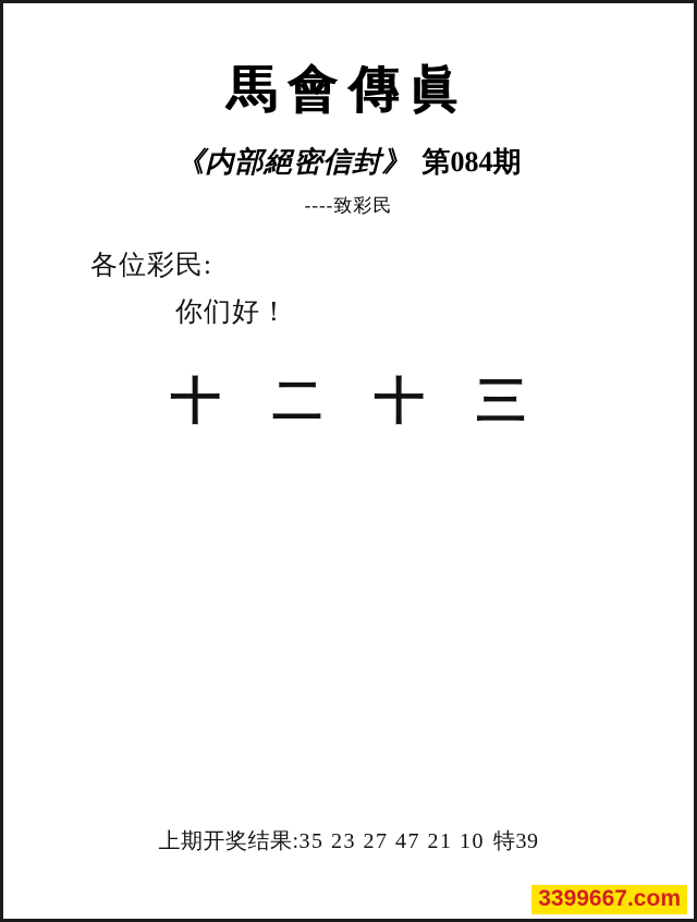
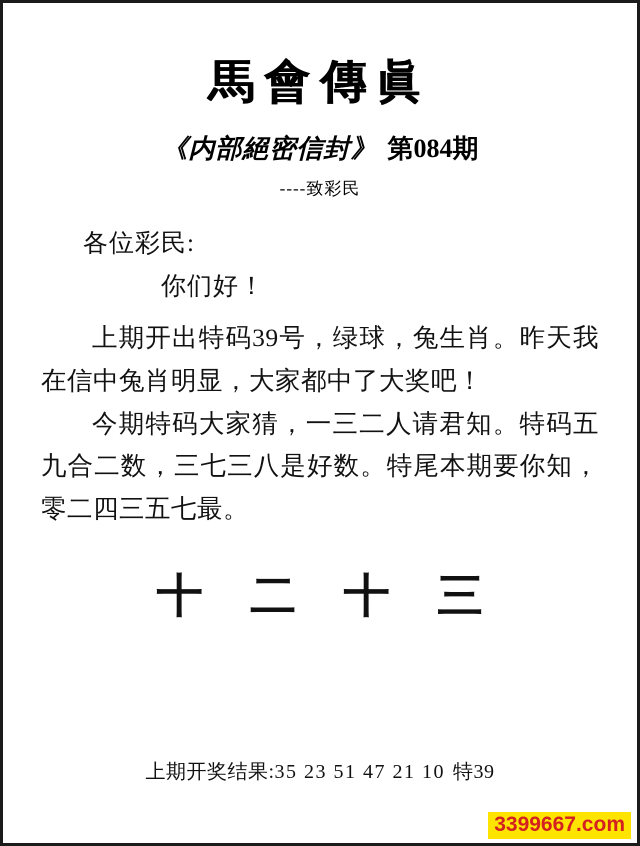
  馬會傳眞
  《内部絕密信封》 第084期
  ----致彩民
  各位彩民:
  你们好！
+ 上期开出特码39号，绿球，兔生肖。昨天我在信中兔肖明显，大家都中了大奖吧！
+ 今期特码大家猜，一三二人请君知。特码五九合二数，三七三八是好数。特尾本期要你知，零二四三五七最。
  十 二 十 三
- 上期开奖结果:35 23 27 47 21 10 特39
+ 上期开奖结果:35 23 51 47 21 10 特39
  3399667.com
